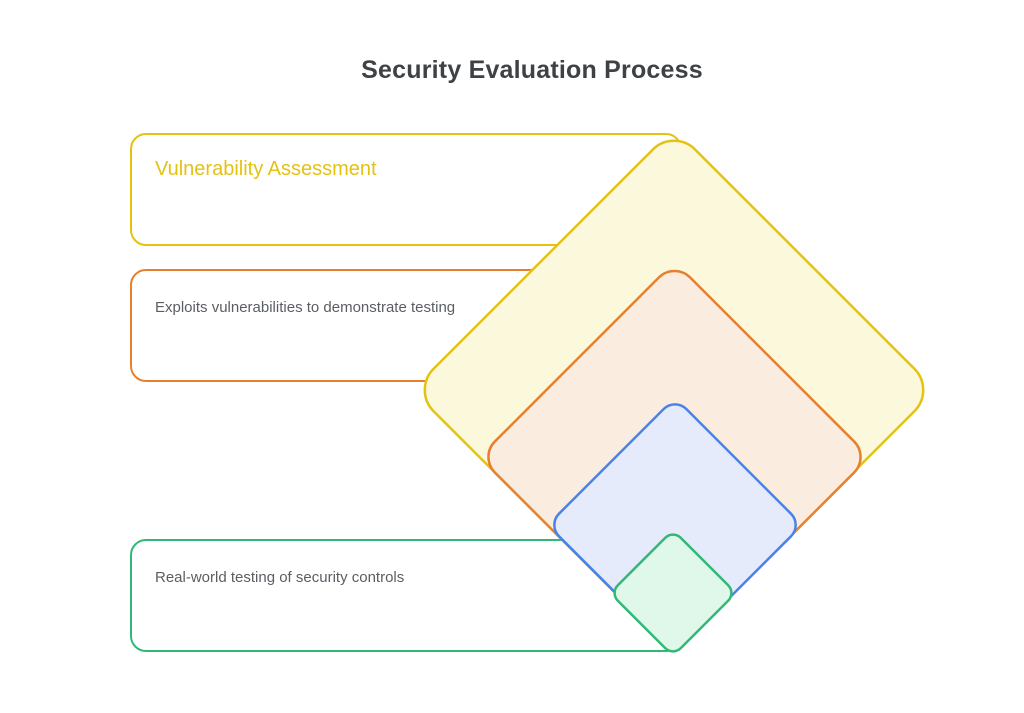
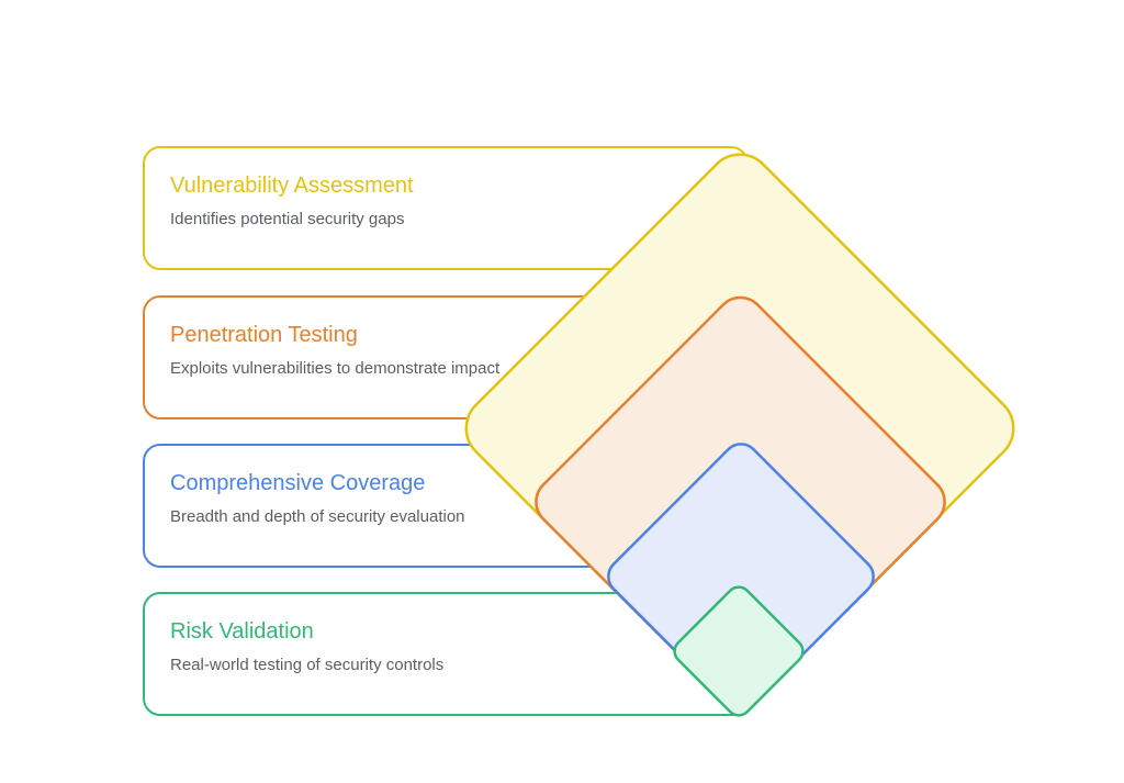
- Security Evaluation Process
  Vulnerability Assessment
+ Identifies potential security gaps
+ Penetration Testing
- Exploits vulnerabilities to demonstrate testing
+ Exploits vulnerabilities to demonstrate impact
+ Comprehensive Coverage
+ Breadth and depth of security evaluation
+ Risk Validation
  Real-world testing of security controls
